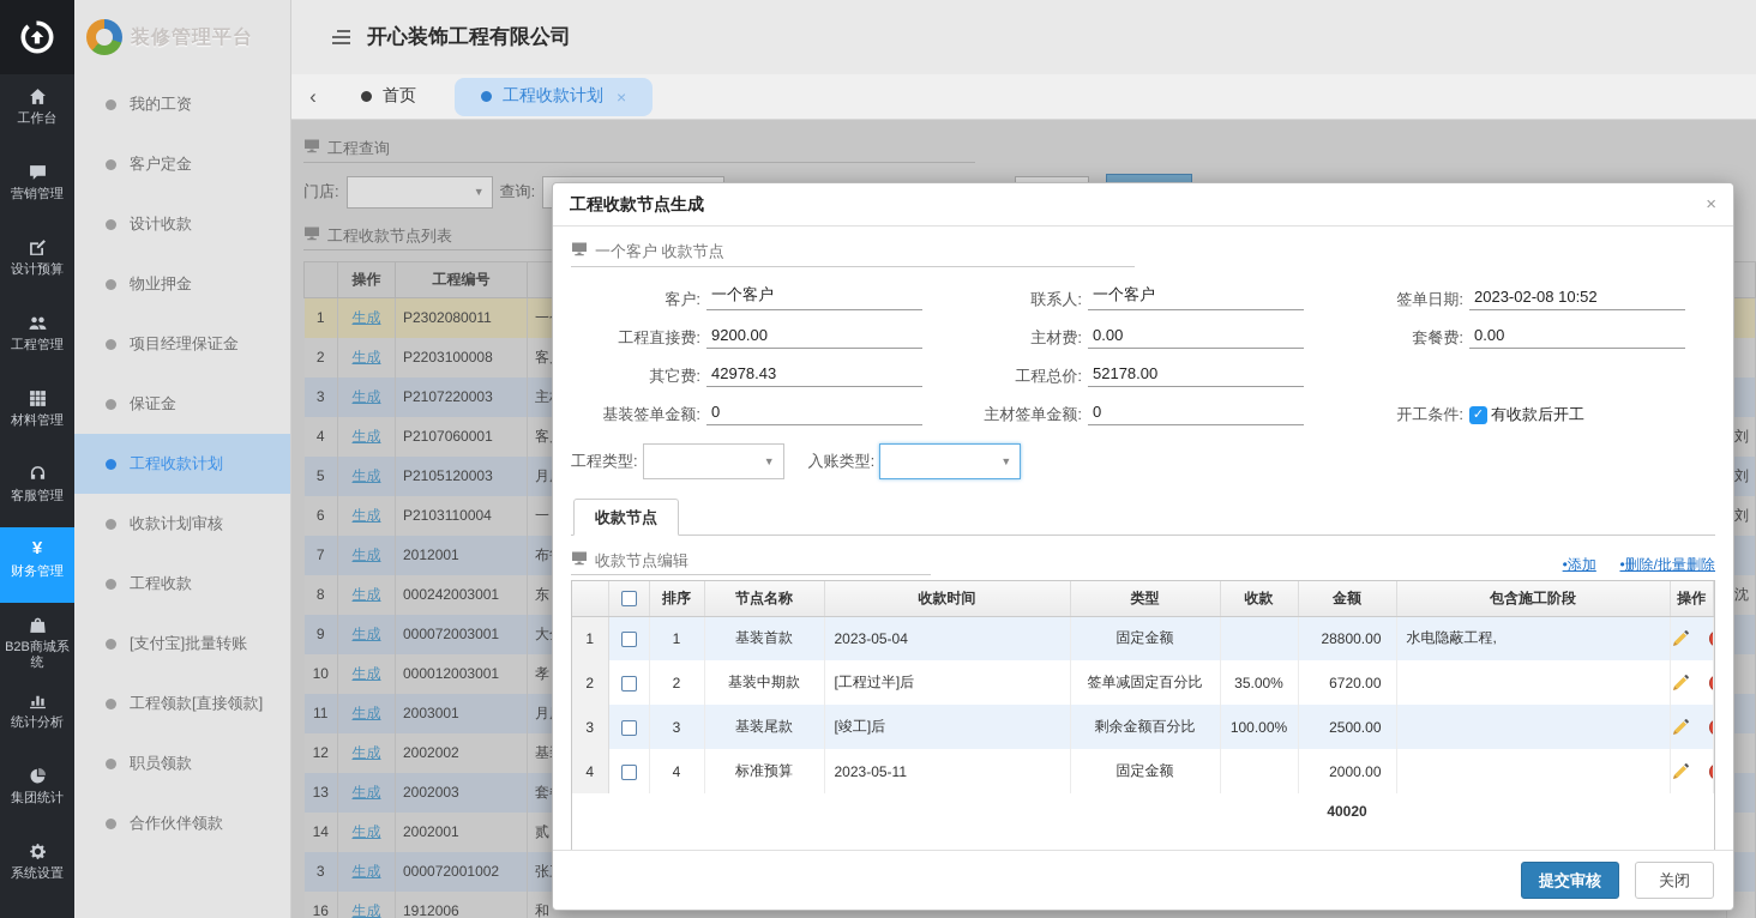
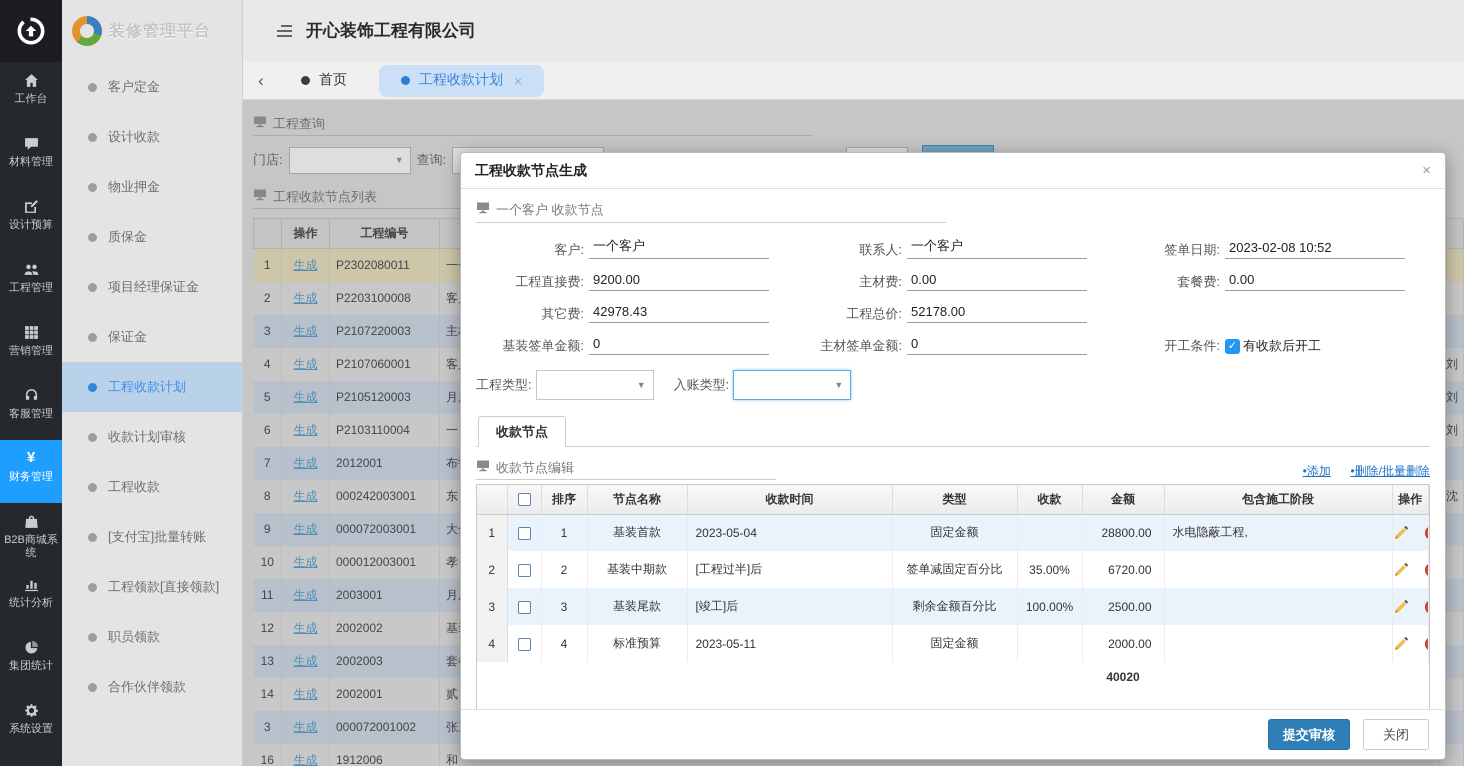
  工作台
- 营销管理
+ 材料管理
  设计预算
  工程管理
- 材料管理
+ 营销管理
  客服管理
  ¥
  财务管理
  B2B商城系统
  统计分析
  集团统计
  系统设置
  装修管理平台
- 我的工资
  客户定金
  设计收款
  物业押金
+ 质保金
  项目经理保证金
  保证金
  工程收款计划
  收款计划审核
  工程收款
  [支付宝]批量转账
  工程领款[直接领款]
  职员领款
  合作伙伴领款
  开心装饰工程有限公司
  ‹
  首页
  工程收款计划
  ×
  工程查询
  门店:
  ▼
  查询:
  工程收款节点列表
  	操作	工程编号
  1	生成	P2302080011	一
  2	生成	P2203100008	客
  3	生成	P2107220003	主
  4	生成	P2107060001	客	刘
  5	生成	P2105120003	月	刘
  6	生成	P2103110004	一	刘
  7	生成	2012001	布
  8	生成	000242003001	东	沈
  9	生成	000072003001	大
  10	生成	000012003001	孝
  11	生成	2003001	月
  12	生成	2002002	基
  13	生成	2002003	套
  14	生成	2002001	贰
  3	生成	000072001002	张
  16	生成	1912006	和
  工程收款节点生成
  ×
  一个客户 收款节点
  客户:
  一个客户
  联系人:
  一个客户
  签单日期:
  2023-02-08 10:52
  工程直接费:
  9200.00
  主材费:
  0.00
  套餐费:
  0.00
  其它费:
  42978.43
  工程总价:
  52178.00
  基装签单金额:
  0
  主材签单金额:
  0
  开工条件:
  ✓
  有收款后开工
  工程类型:
  ▼
  入账类型:
  ▼
  收款节点
  收款节点编辑
  •添加 •删除/批量删除
  		排序	节点名称	收款时间	类型	收款	金额	包含施工阶段	操作
  1		1	基装首款	2023-05-04	固定金额		28800.00	水电隐蔽工程,
  2		2	基装中期款	[工程过半]后	签单减固定百分比	35.00%	6720.00
  3		3	基装尾款	[竣工]后	剩余金额百分比	100.00%	2500.00
  4		4	标准预算	2023-05-11	固定金额		2000.00
  	40020
  提交审核
  关闭
